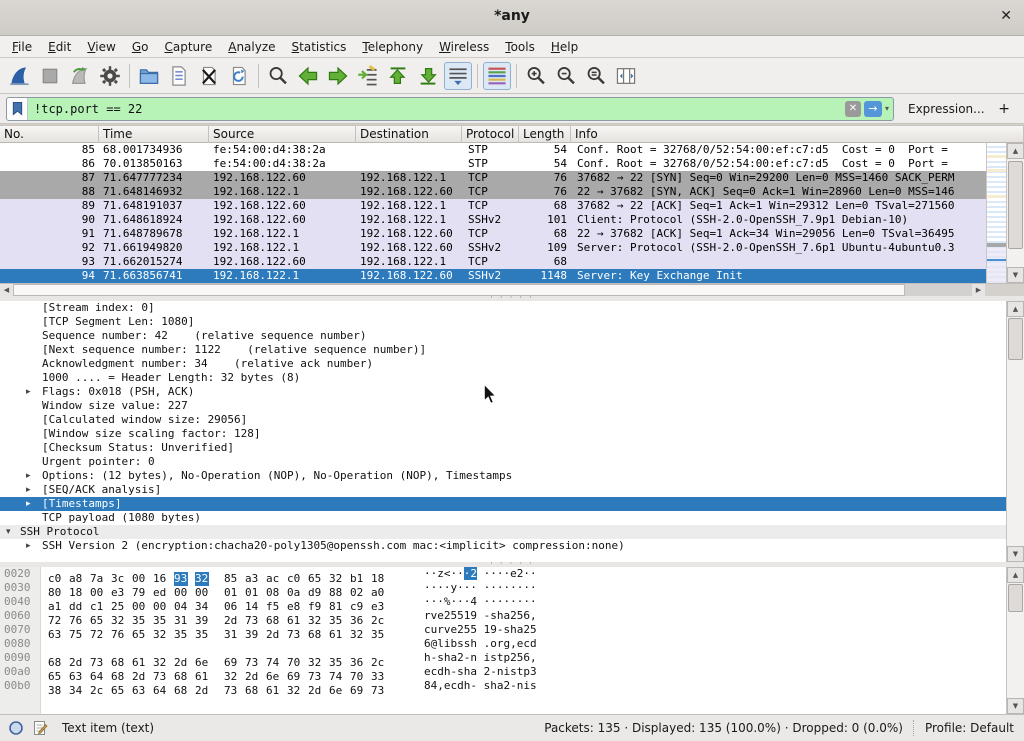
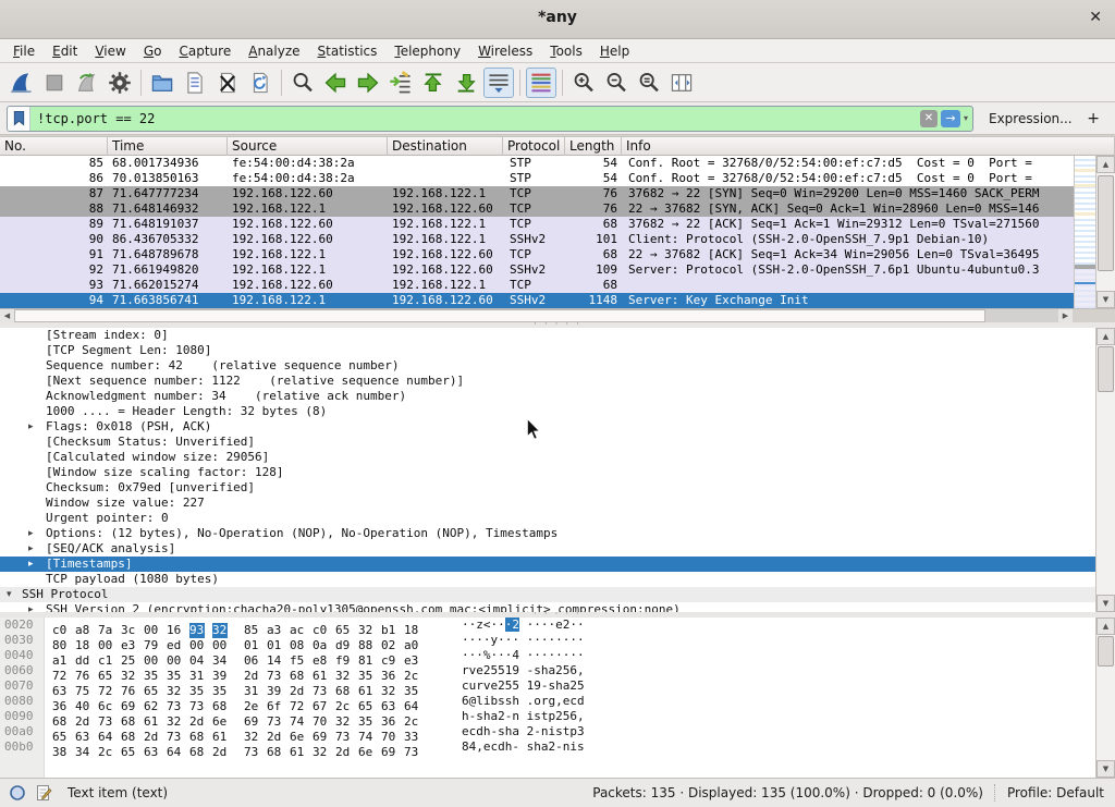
  *any
  ✕
  File
  Edit
  View
  Go
  Capture
  Analyze
  Statistics
  Telephony
  Wireless
  Tools
  Help
  !tcp.port == 22
  ✕
  →
  ▾
  Expression...
  +
  No.
  Time
  Source
  Destination
  Protocol
  Length
  Info
  85
  68.001734936
  fe:54:00:d4:38:2a
  STP
  54
  Conf. Root = 32768/0/52:54:00:ef:c7:d5 Cost = 0 Port =
  86
  70.013850163
  fe:54:00:d4:38:2a
  STP
  54
  Conf. Root = 32768/0/52:54:00:ef:c7:d5 Cost = 0 Port =
  87
  71.647777234
  192.168.122.60
  192.168.122.1
  TCP
  76
  37682 → 22 [SYN] Seq=0 Win=29200 Len=0 MSS=1460 SACK_PERM
  88
  71.648146932
  192.168.122.1
  192.168.122.60
  TCP
  76
  22 → 37682 [SYN, ACK] Seq=0 Ack=1 Win=28960 Len=0 MSS=146
  89
  71.648191037
  192.168.122.60
  192.168.122.1
  TCP
  68
  37682 → 22 [ACK] Seq=1 Ack=1 Win=29312 Len=0 TSval=271560
  90
- 71.648618924
+ 86.436705332
  192.168.122.60
  192.168.122.1
  SSHv2
  101
  Client: Protocol (SSH-2.0-OpenSSH_7.9p1 Debian-10)
  91
  71.648789678
  192.168.122.1
  192.168.122.60
  TCP
  68
  22 → 37682 [ACK] Seq=1 Ack=34 Win=29056 Len=0 TSval=36495
  92
  71.661949820
  192.168.122.1
  192.168.122.60
  SSHv2
  109
  Server: Protocol (SSH-2.0-OpenSSH_7.6p1 Ubuntu-4ubuntu0.3
  93
  71.662015274
  192.168.122.60
  192.168.122.1
  TCP
  68
  94
  71.663856741
  192.168.122.1
  192.168.122.60
  SSHv2
  1148
  Server: Key Exchange Init
  ▲
  ▼
  ◀
  ▶
  · · · · ·
  [Stream index: 0]
  [TCP Segment Len: 1080]
  Sequence number: 42 (relative sequence number)
  [Next sequence number: 1122 (relative sequence number)]
  Acknowledgment number: 34 (relative ack number)
  1000 .... = Header Length: 32 bytes (8)
  ▸
  Flags: 0x018 (PSH, ACK)
- Window size value: 227
+ [Checksum Status: Unverified]
  [Calculated window size: 29056]
  [Window size scaling factor: 128]
+ Checksum: 0x79ed [unverified]
- [Checksum Status: Unverified]
+ Window size value: 227
  Urgent pointer: 0
  ▸
  Options: (12 bytes), No-Operation (NOP), No-Operation (NOP), Timestamps
  ▸
  [SEQ/ACK analysis]
  ▸
  [Timestamps]
  TCP payload (1080 bytes)
  ▾
  SSH Protocol
  ▸
  SSH Version 2 (encryption:chacha20-poly1305@openssh.com mac:<implicit> compression:none)
  ▲
  ▼
  · · · · ·
  0020
  c0 a8 7a 3c 00 16 93 32 85 a3 ac c0 65 32 b1 18
  ··z<···2 ····e2··
  0030
  80 18 00 e3 79 ed 00 00 01 01 08 0a d9 88 02 a0
  ····y··· ········
  0040
  a1 dd c1 25 00 00 04 34 06 14 f5 e8 f9 81 c9 e3
  ···%···4 ········
  0060
  72 76 65 32 35 35 31 39 2d 73 68 61 32 35 36 2c
  rve25519 -sha256,
  0070
  63 75 72 76 65 32 35 35 31 39 2d 73 68 61 32 35
  curve255 19-sha25
  0080
+ 36 40 6c 69 62 73 73 68 2e 6f 72 67 2c 65 63 64
  6@libssh .org,ecd
  0090
  68 2d 73 68 61 32 2d 6e 69 73 74 70 32 35 36 2c
  h-sha2-n istp256,
  00a0
  65 63 64 68 2d 73 68 61 32 2d 6e 69 73 74 70 33
  ecdh-sha 2-nistp3
  00b0
  38 34 2c 65 63 64 68 2d 73 68 61 32 2d 6e 69 73
  84,ecdh- sha2-nis
  ▲
  ▼
  Text item (text)
  Packets: 135 · Displayed: 135 (100.0%) · Dropped: 0 (0.0%)
  Profile: Default
